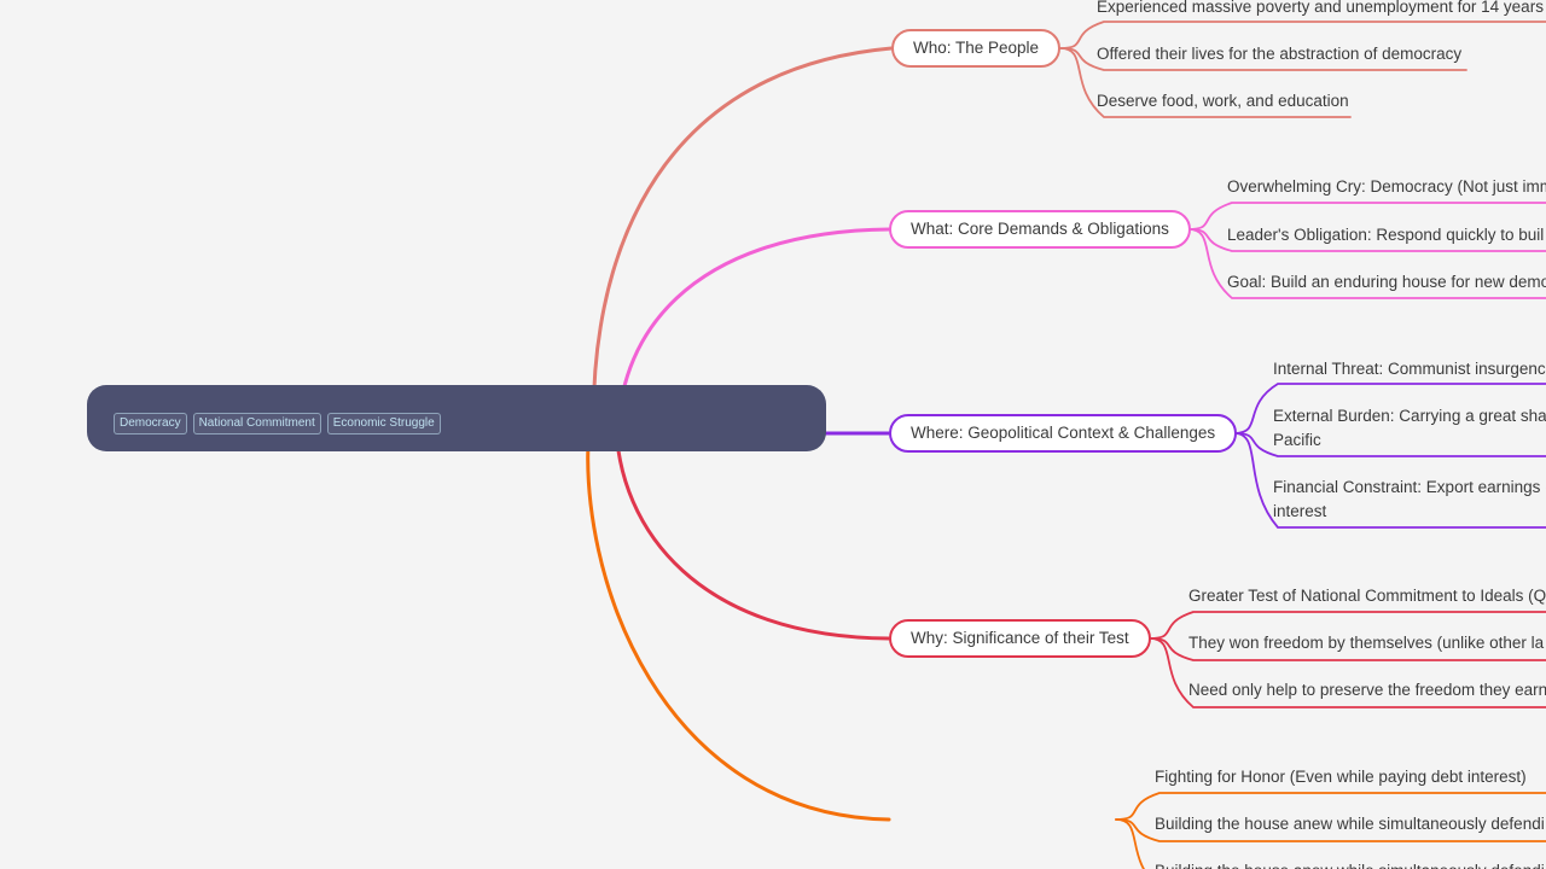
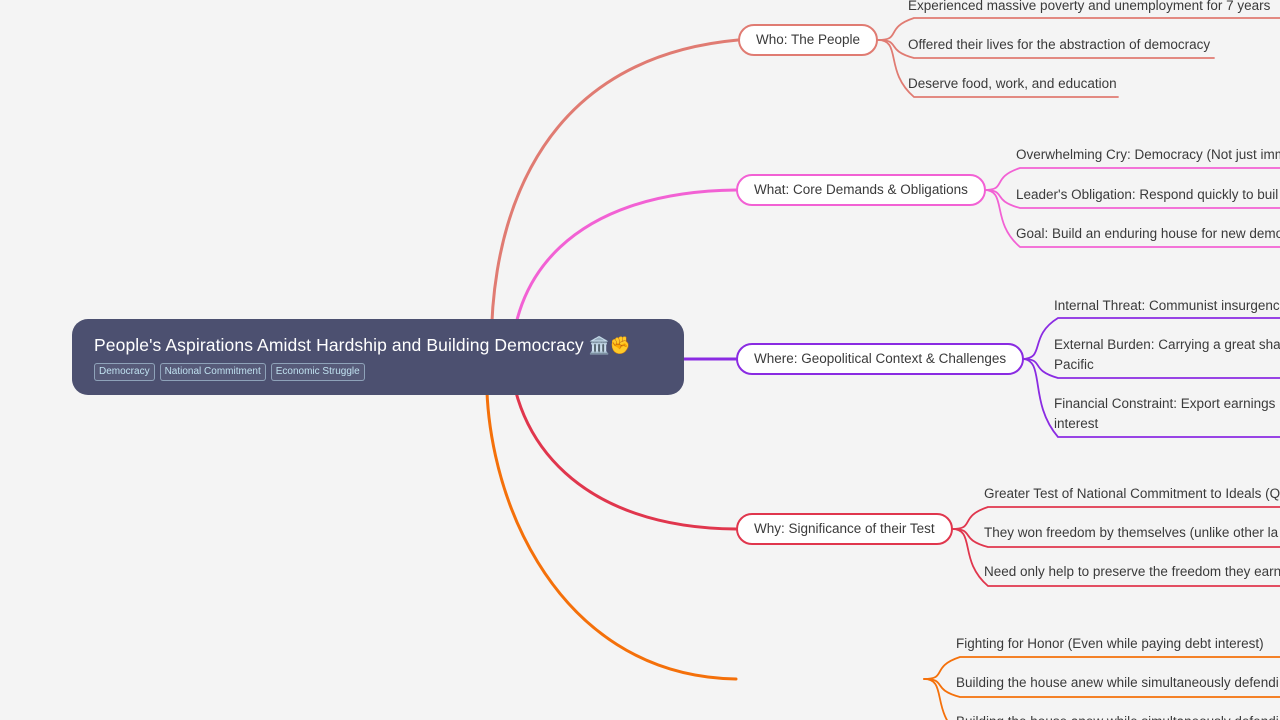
+ People's Aspirations Amidst Hardship and Building Democracy 🏛️✊
  Democracy
  National Commitment
  Economic Struggle
  Who: The People
  What: Core Demands & Obligations
  Where: Geopolitical Context & Challenges
  Why: Significance of their Test
- Experienced massive poverty and unemployment for 14 years
+ Experienced massive poverty and unemployment for 7 years
  Offered their lives for the abstraction of democracy
  Deserve food, work, and education
  Overwhelming Cry: Democracy (Not just im
  Leader's Obligation: Respond quickly to buil
  Goal: Build an enduring house for new demo
  Internal Threat: Communist insurgenc
  External Burden: Carrying a great sha
  Pacific
  Financial Constraint: Export earnings
  interest
  Greater Test of National Commitment to Ideals (Q
  They won freedom by themselves (unlike other la
  Need only help to preserve the freedom they earn
  Fighting for Honor (Even while paying debt interest)
  Building the house anew while simultaneously defendi
